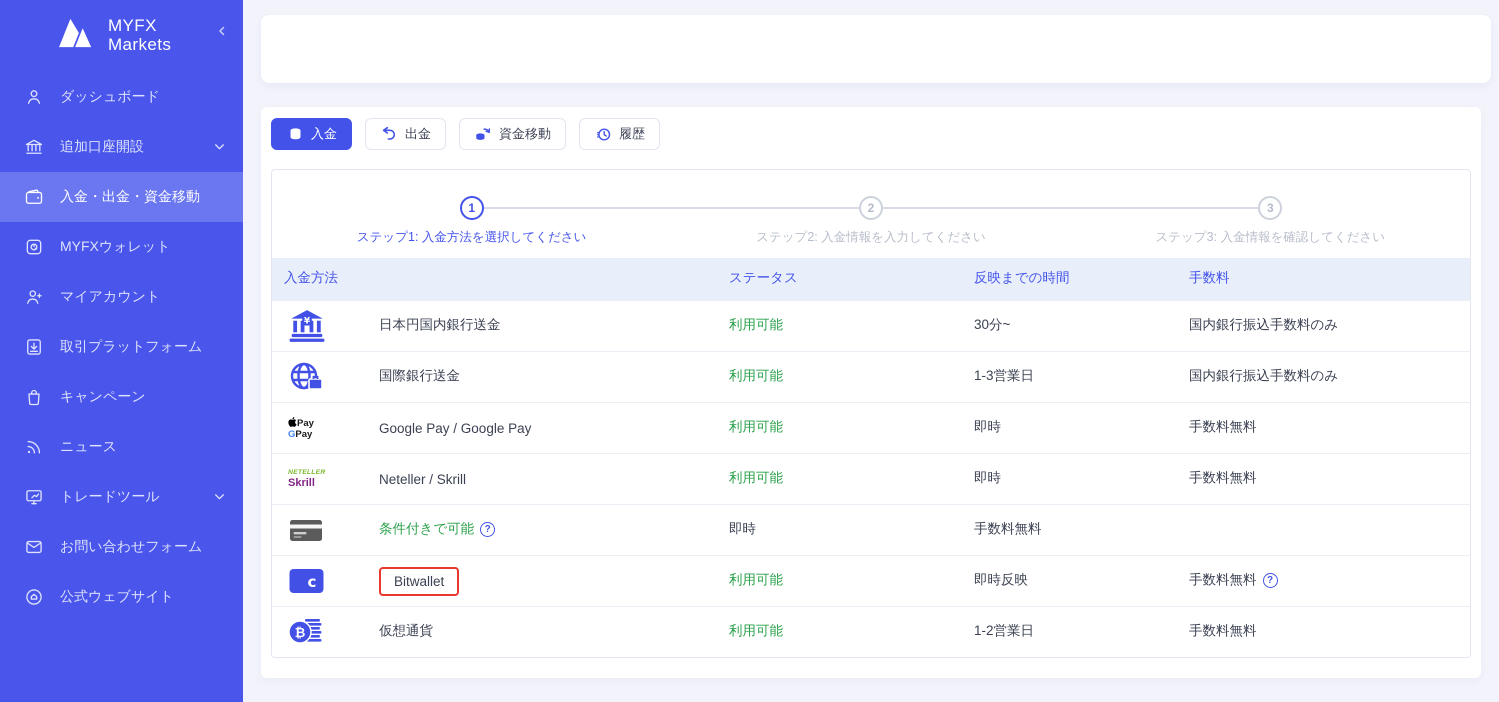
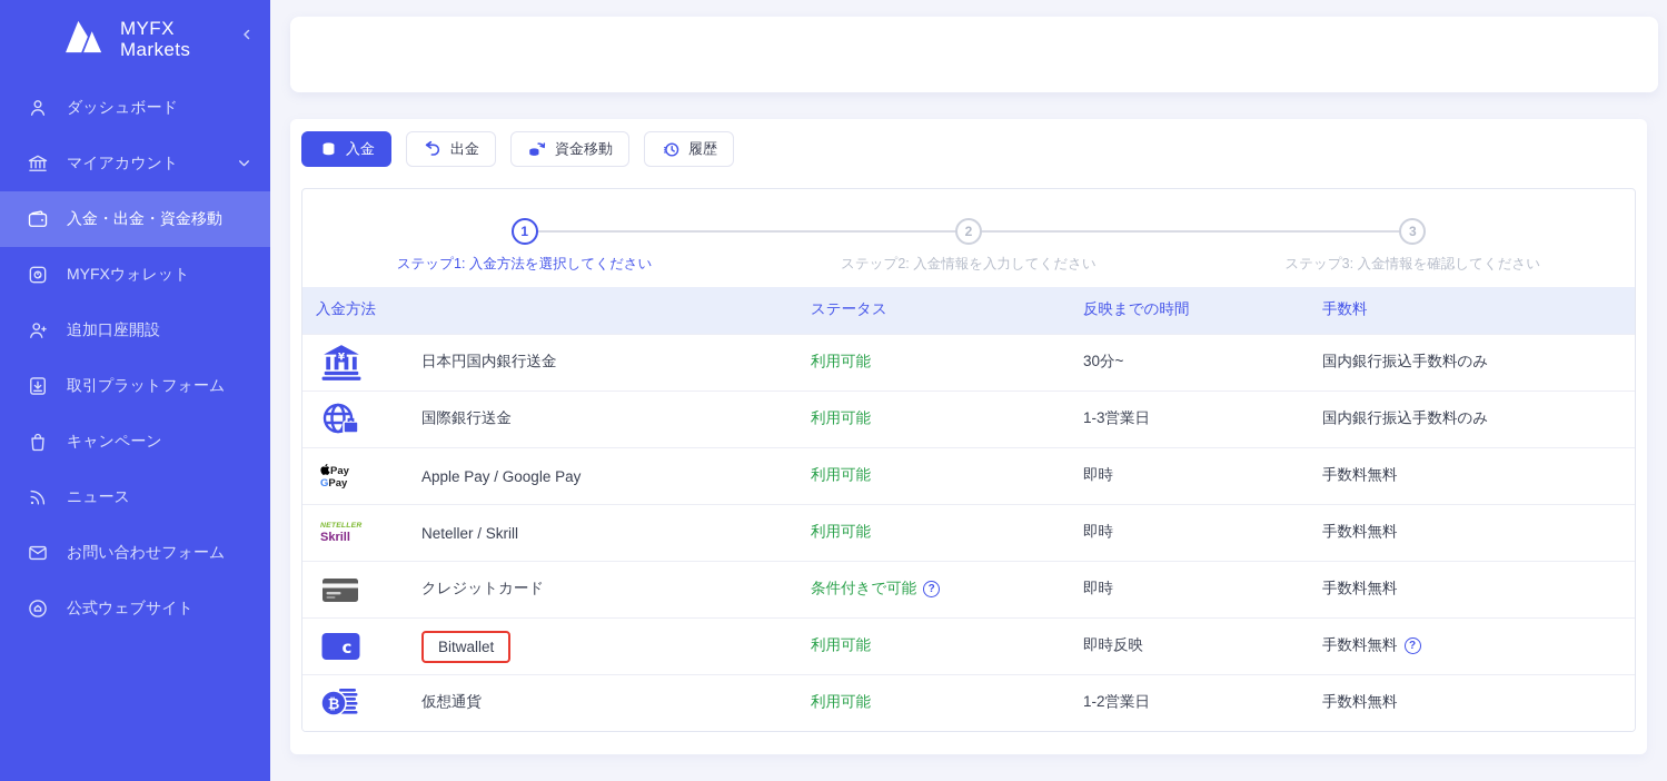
  MYFX
  Markets
  ダッシュボード
- 追加口座開設
+ マイアカウント
  入金・出金・資金移動
  MYFXウォレット
- マイアカウント
+ 追加口座開設
  取引プラットフォーム
  キャンペーン
  ニュース
- トレードツール
  お問い合わせフォーム
  公式ウェブサイト
  入金
  出金
  資金移動
  履歴
  1
  ステップ1: 入金方法を選択してください
  2
  ステップ2: 入金情報を入力してください
  3
  ステップ3: 入金情報を確認してください
  入金方法
  ステータス
  反映までの時間
  手数料
  ¥
  日本円国内銀行送金
  利用可能
  30分~
  国内銀行振込手数料のみ
  国際銀行送金
  利用可能
  1-3営業日
  国内銀行振込手数料のみ
  Pay
  GPay
- Google Pay / Google Pay
+ Apple Pay / Google Pay
  利用可能
  即時
  手数料無料
  Skrill
  Neteller / Skrill
  利用可能
  即時
  手数料無料
+ クレジットカード
  条件付きで可能 ?
  即時
  手数料無料
  c
  Bitwallet
  利用可能
  即時反映
  手数料無料 ?
  ₿
  仮想通貨
  利用可能
  1-2営業日
  手数料無料
